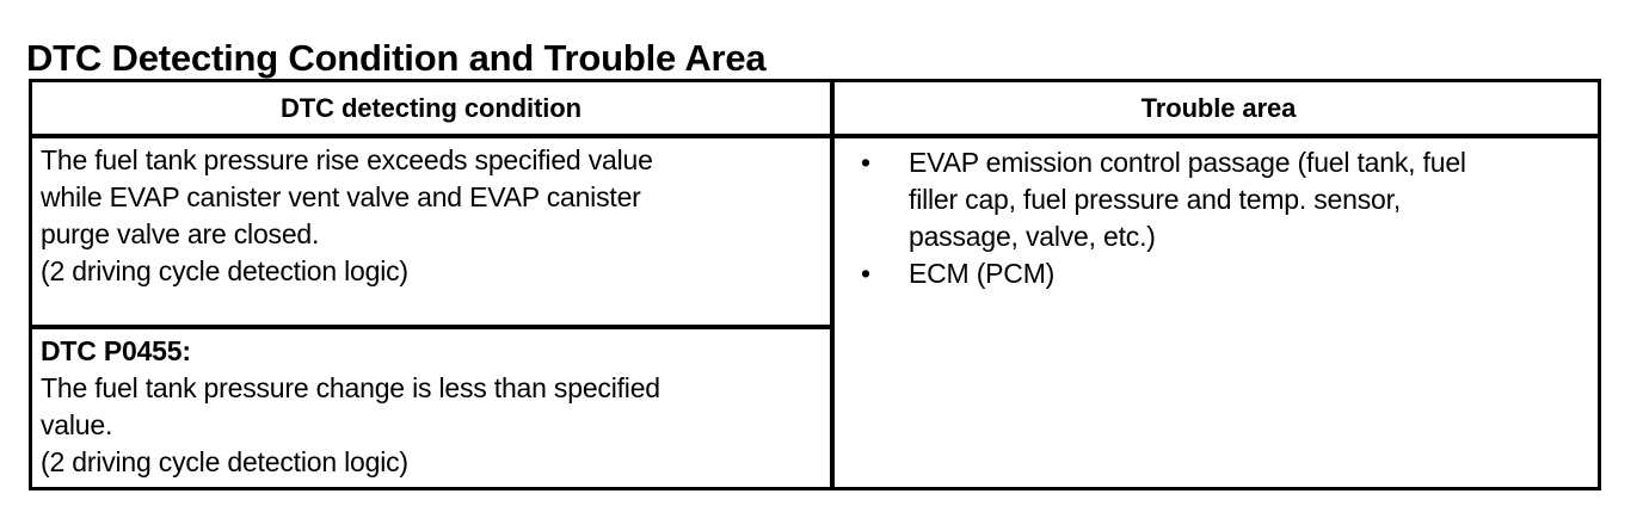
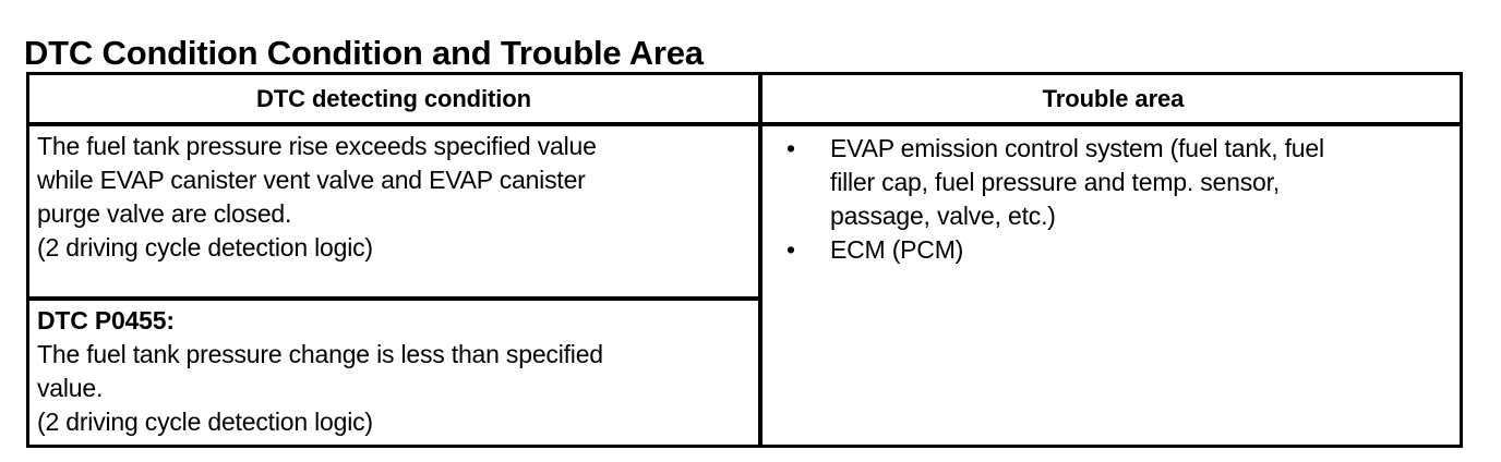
- DTC Detecting Condition and Trouble Area
+ DTC Condition Condition and Trouble Area
  DTC detecting condition
  Trouble area
  The fuel tank pressure rise exceeds specified value
  while EVAP canister vent valve and EVAP canister
  purge valve are closed.
  (2 driving cycle detection logic)
  DTC P0455:
  The fuel tank pressure change is less than specified
  value.
  (2 driving cycle detection logic)
  •
- EVAP emission control passage (fuel tank, fuel
+ EVAP emission control system (fuel tank, fuel
  filler cap, fuel pressure and temp. sensor,
  passage, valve, etc.)
  •
  ECM (PCM)
